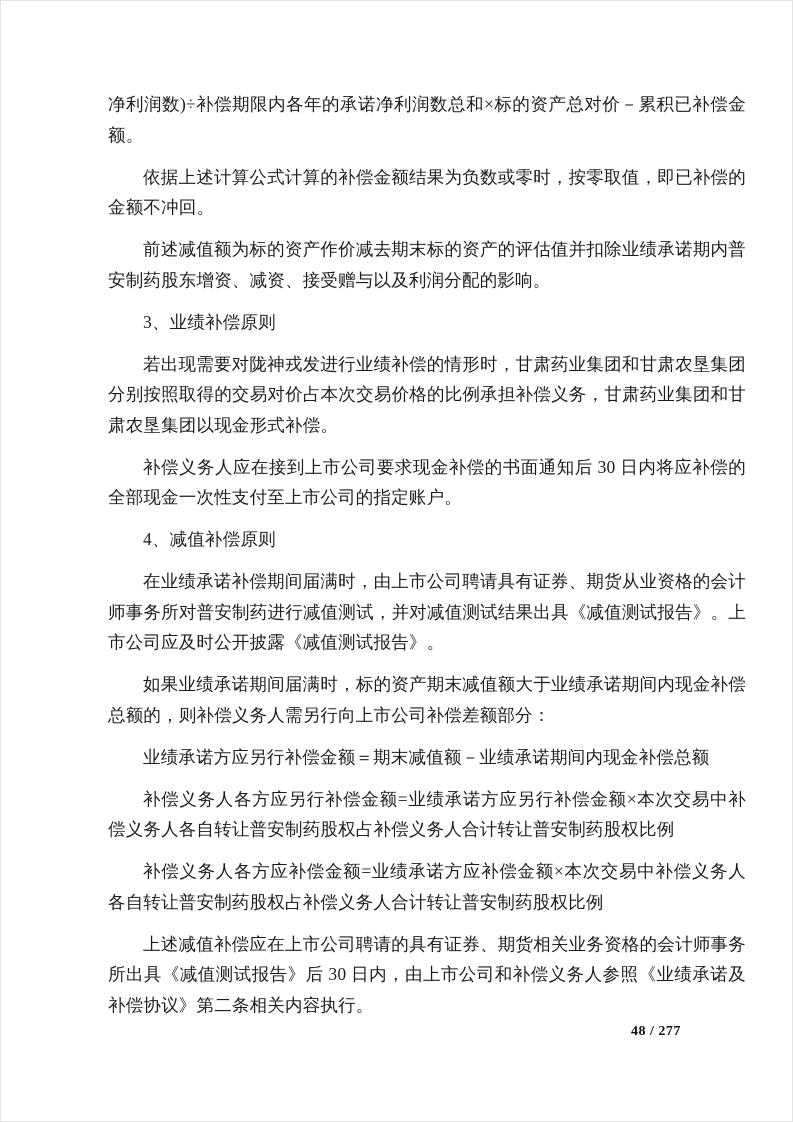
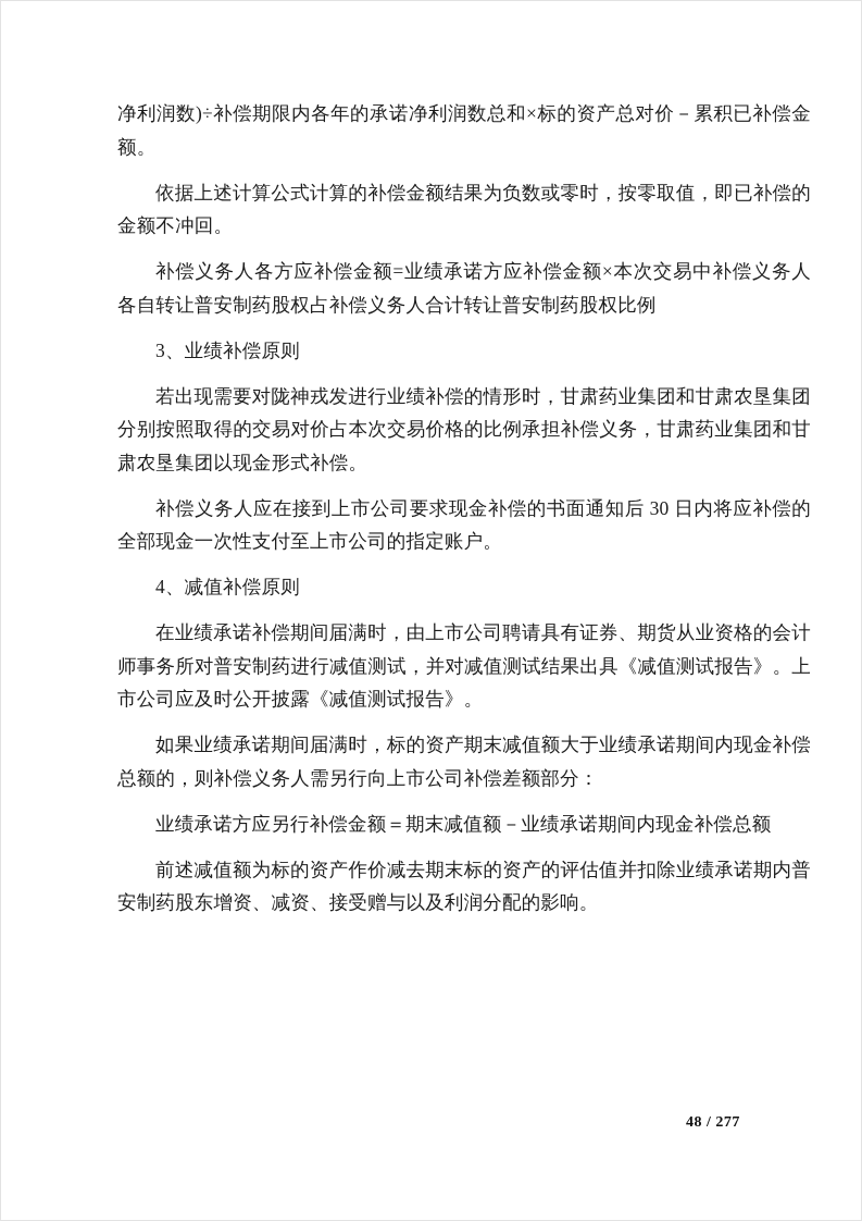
  净利润数)÷补偿期限内各年的承诺净利润数总和×标的资产总对价－累积已补偿金额。
  依据上述计算公式计算的补偿金额结果为负数或零时，按零取值，即已补偿的金额不冲回。
- 前述减值额为标的资产作价减去期末标的资产的评估值并扣除业绩承诺期内普安制药股东增资、减资、接受赠与以及利润分配的影响。
+ 补偿义务人各方应补偿金额=业绩承诺方应补偿金额×本次交易中补偿义务人各自转让普安制药股权占补偿义务人合计转让普安制药股权比例
  3、业绩补偿原则
  若出现需要对陇神戎发进行业绩补偿的情形时，甘肃药业集团和甘肃农垦集团分别按照取得的交易对价占本次交易价格的比例承担补偿义务，甘肃药业集团和甘肃农垦集团以现金形式补偿。
  补偿义务人应在接到上市公司要求现金补偿的书面通知后 30 日内将应补偿的全部现金一次性支付至上市公司的指定账户。
  4、减值补偿原则
  在业绩承诺补偿期间届满时，由上市公司聘请具有证券、期货从业资格的会计师事务所对普安制药进行减值测试，并对减值测试结果出具《减值测试报告》。上市公司应及时公开披露《减值测试报告》。
  如果业绩承诺期间届满时，标的资产期末减值额大于业绩承诺期间内现金补偿总额的，则补偿义务人需另行向上市公司补偿差额部分：
  业绩承诺方应另行补偿金额＝期末减值额－业绩承诺期间内现金补偿总额
- 补偿义务人各方应另行补偿金额=业绩承诺方应另行补偿金额×本次交易中补偿义务人各自转让普安制药股权占补偿义务人合计转让普安制药股权比例
- 补偿义务人各方应补偿金额=业绩承诺方应补偿金额×本次交易中补偿义务人各自转让普安制药股权占补偿义务人合计转让普安制药股权比例
+ 前述减值额为标的资产作价减去期末标的资产的评估值并扣除业绩承诺期内普安制药股东增资、减资、接受赠与以及利润分配的影响。
- 上述减值补偿应在上市公司聘请的具有证券、期货相关业务资格的会计师事务所出具《减值测试报告》后 30 日内，由上市公司和补偿义务人参照《业绩承诺及补偿协议》第二条相关内容执行。
  48 / 277
